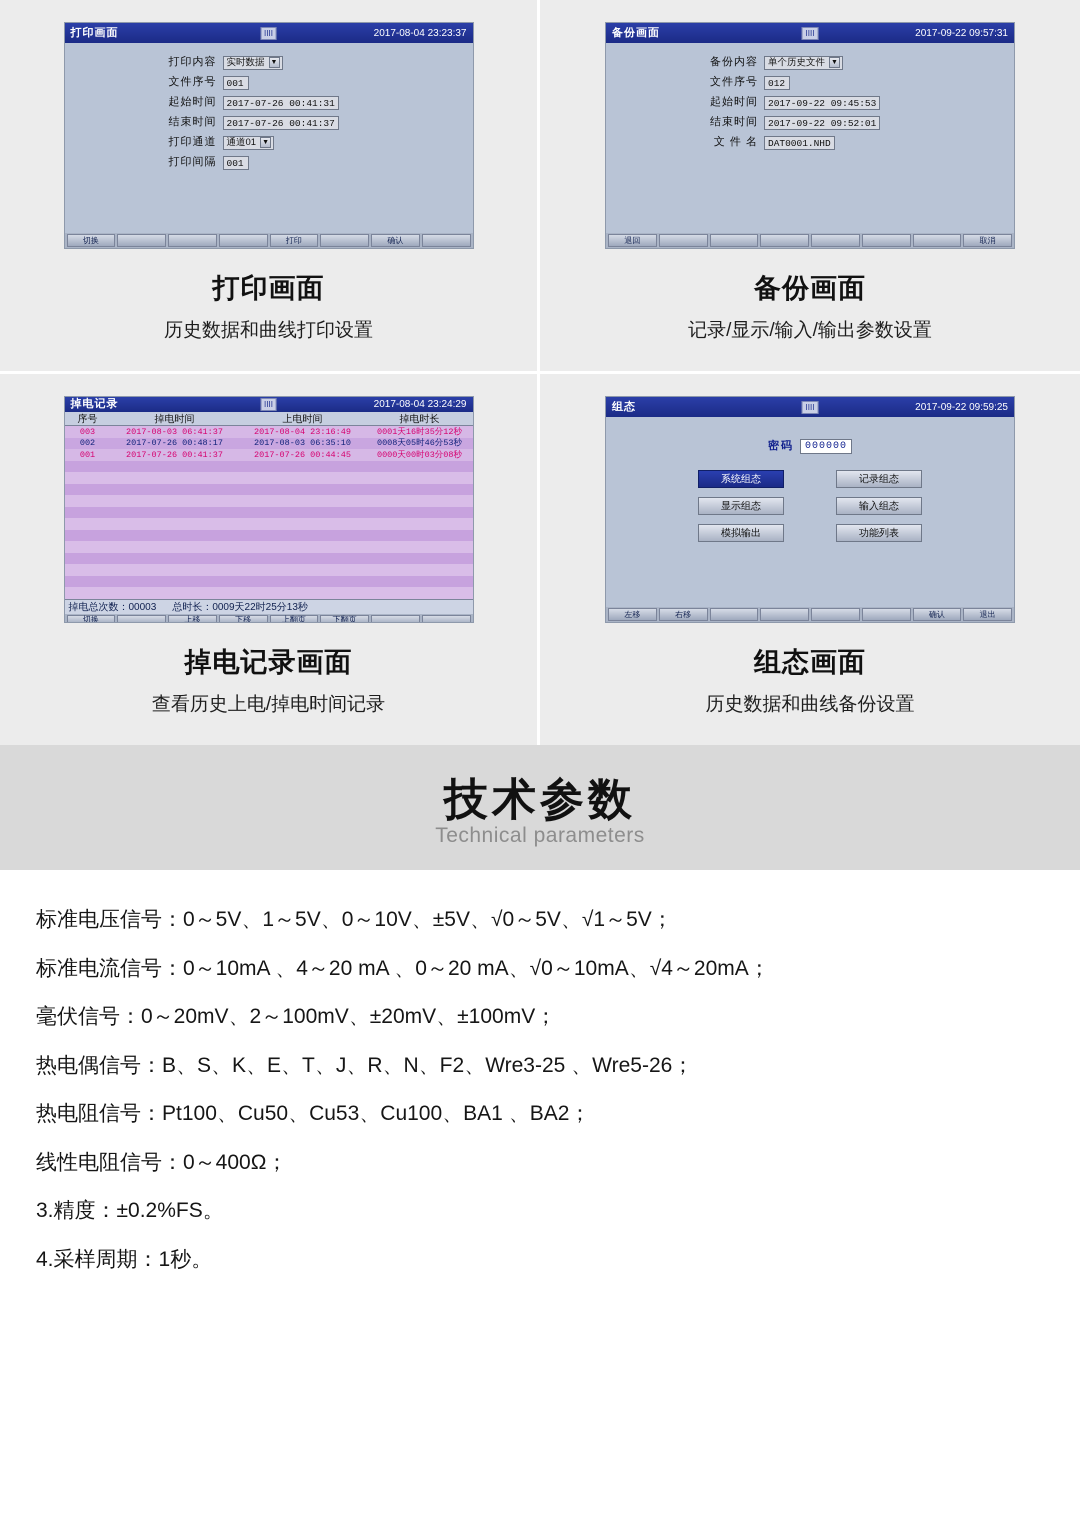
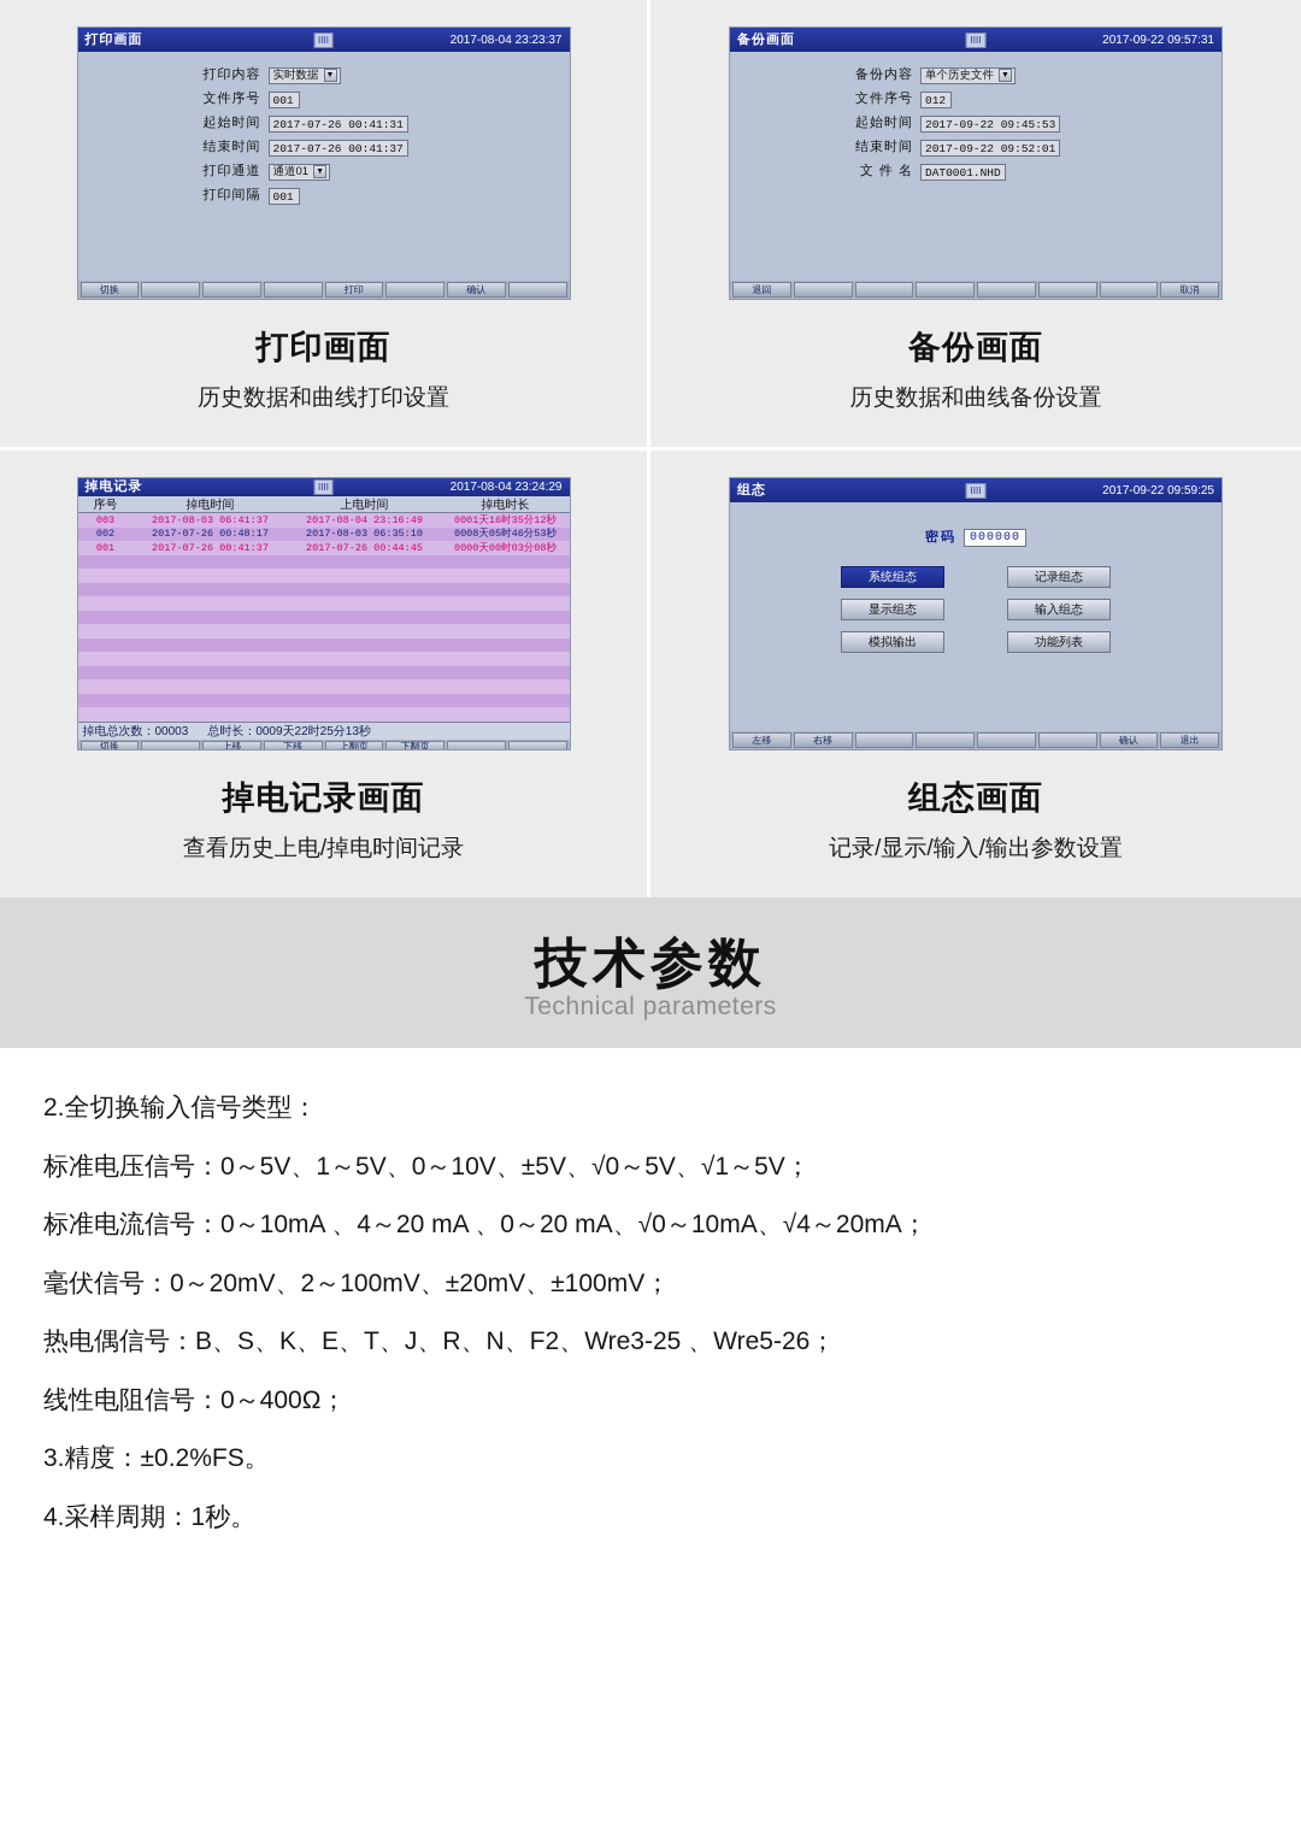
  打印画面
  IIII
  2017-08-04 23:23:37
  打印内容
  实时数据
  文件序号
  001
  起始时间
  2017-07-26 00:41:31
  结束时间
  2017-07-26 00:41:37
  打印通道
  通道01
  打印间隔
  001
  切换
  打印
  确认
  打印画面
  历史数据和曲线打印设置
  备份画面
  IIII
  2017-09-22 09:57:31
  备份内容
  单个历史文件
  文件序号
  012
  起始时间
  2017-09-22 09:45:53
  结束时间
  2017-09-22 09:52:01
  文 件 名
  DAT0001.NHD
  退回
  取消
  备份画面
- 记录/显示/输入/输出参数设置
+ 历史数据和曲线备份设置
  掉电记录
  IIII
  2017-08-04 23:24:29
  序号
  掉电时间
  上电时间
  掉电时长
  003
  2017-08-03 06:41:37
  2017-08-04 23:16:49
  0001天16时35分12秒
  002
  2017-07-26 00:48:17
  2017-08-03 06:35:10
  0008天05时46分53秒
  001
  2017-07-26 00:41:37
  2017-07-26 00:44:45
  0000天00时03分08秒
  掉电总次数：00003
  总时长：0009天22时25分13秒
  切换
  上移
  下移
  上翻页
  下翻页
  掉电记录画面
  查看历史上电/掉电时间记录
  组态
  IIII
  2017-09-22 09:59:25
  密码
  000000
  系统组态
  记录组态
  显示组态
  输入组态
  模拟输出
  功能列表
  左移
  右移
  确认
  退出
  组态画面
- 历史数据和曲线备份设置
+ 记录/显示/输入/输出参数设置
  技术参数
  Technical parameters
+ 2.全切换输入信号类型：
  标准电压信号：0～5V、1～5V、0～10V、±5V、√0～5V、√1～5V；
  标准电流信号：0～10mA 、4～20 mA 、0～20 mA、√0～10mA、√4～20mA；
  毫伏信号：0～20mV、2～100mV、±20mV、±100mV；
  热电偶信号：B、S、K、E、T、J、R、N、F2、Wre3-25 、Wre5-26；
- 热电阻信号：Pt100、Cu50、Cu53、Cu100、BA1 、BA2；
  线性电阻信号：0～400Ω；
  3.精度：±0.2%FS。
  4.采样周期：1秒。
